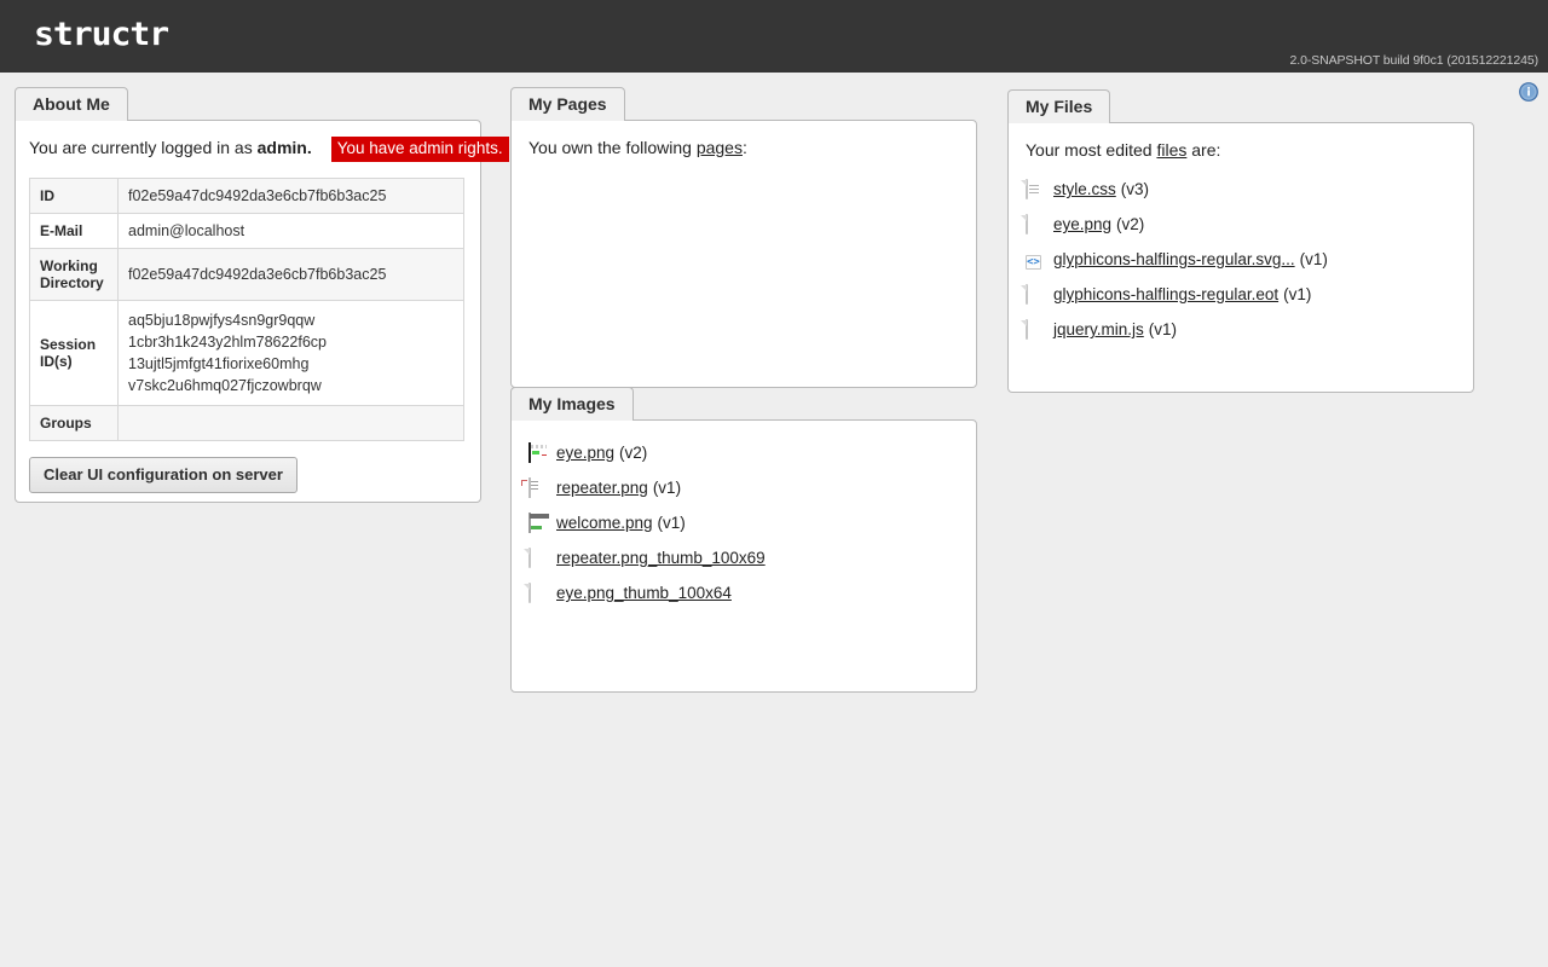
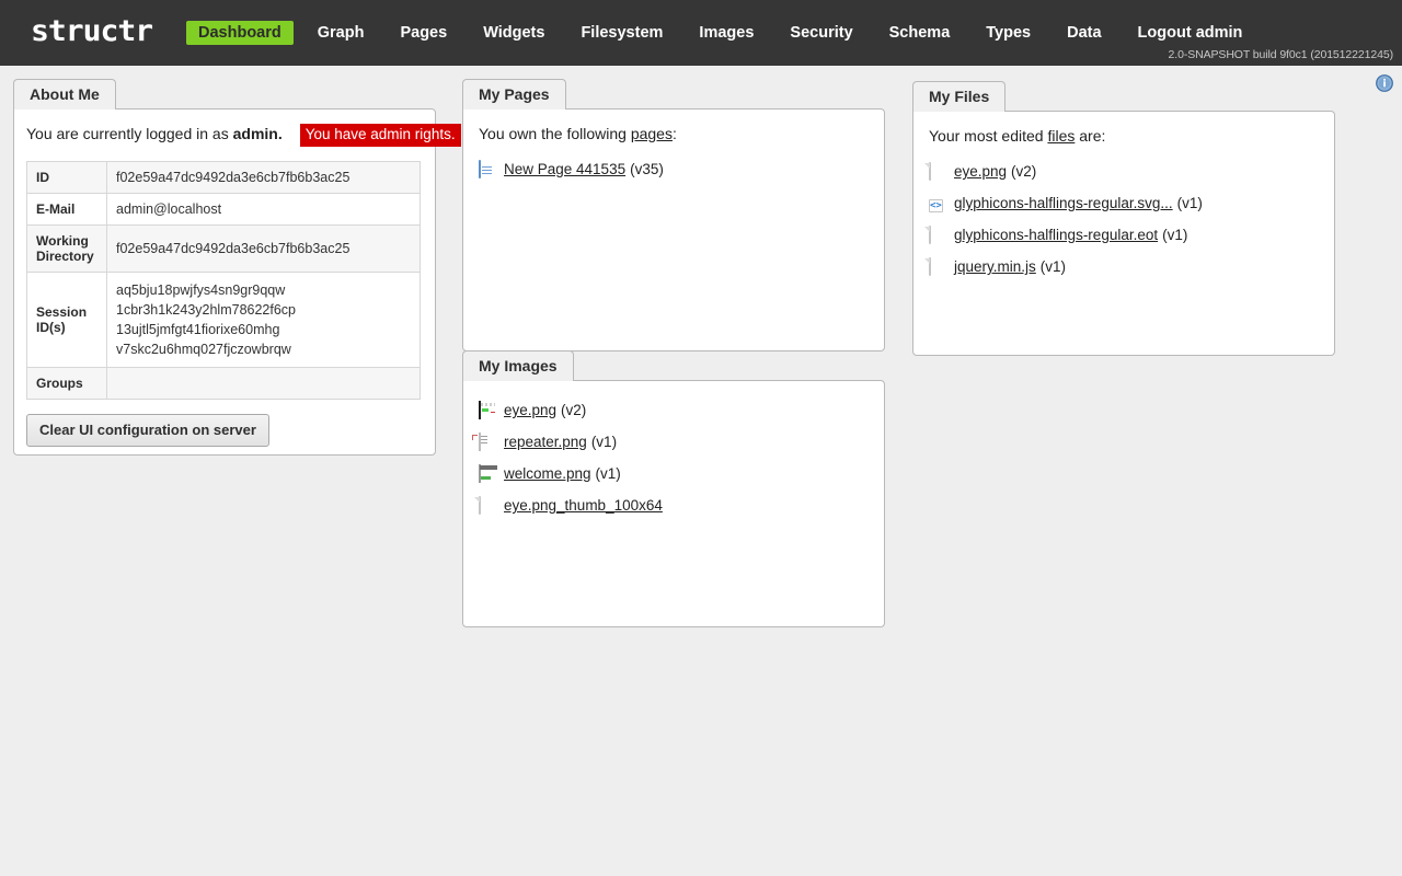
  structr
+ Dashboard
+ Graph
+ Pages
+ Widgets
+ Filesystem
+ Images
+ Security
+ Schema
+ Types
+ Data
+ Logout admin
  2.0-SNAPSHOT build 9f0c1 (201512221245)
  About Me
  You are currently logged in as admin. You have admin rights.
  ID	f02e59a47dc9492da3e6cb7fb6b3ac25
  E-Mail	admin@localhost
  Working Directory	f02e59a47dc9492da3e6cb7fb6b3ac25
  Session ID(s)	aq5bju18pwjfys4sn9gr9qqw1cbr3h1k243y2hlm78622f6cp13ujtl5jmfgt41fiorixe60mhgv7skc2u6hmq027fjczowbrqw
  Groups
  Clear UI configuration on server
  My Pages
  You own the following pages:
+ New Page 441535
+ (v35)
  My Images
  eye.png
  (v2)
  repeater.png
  (v1)
  welcome.png
  (v1)
- repeater.png_thumb_100x69
  eye.png_thumb_100x64
  My Files
  Your most edited files are:
- style.css
- (v3)
  eye.png
  (v2)
  <>
  glyphicons-halflings-regular.svg...
  (v1)
  glyphicons-halflings-regular.eot
  (v1)
  jquery.min.js
  (v1)
